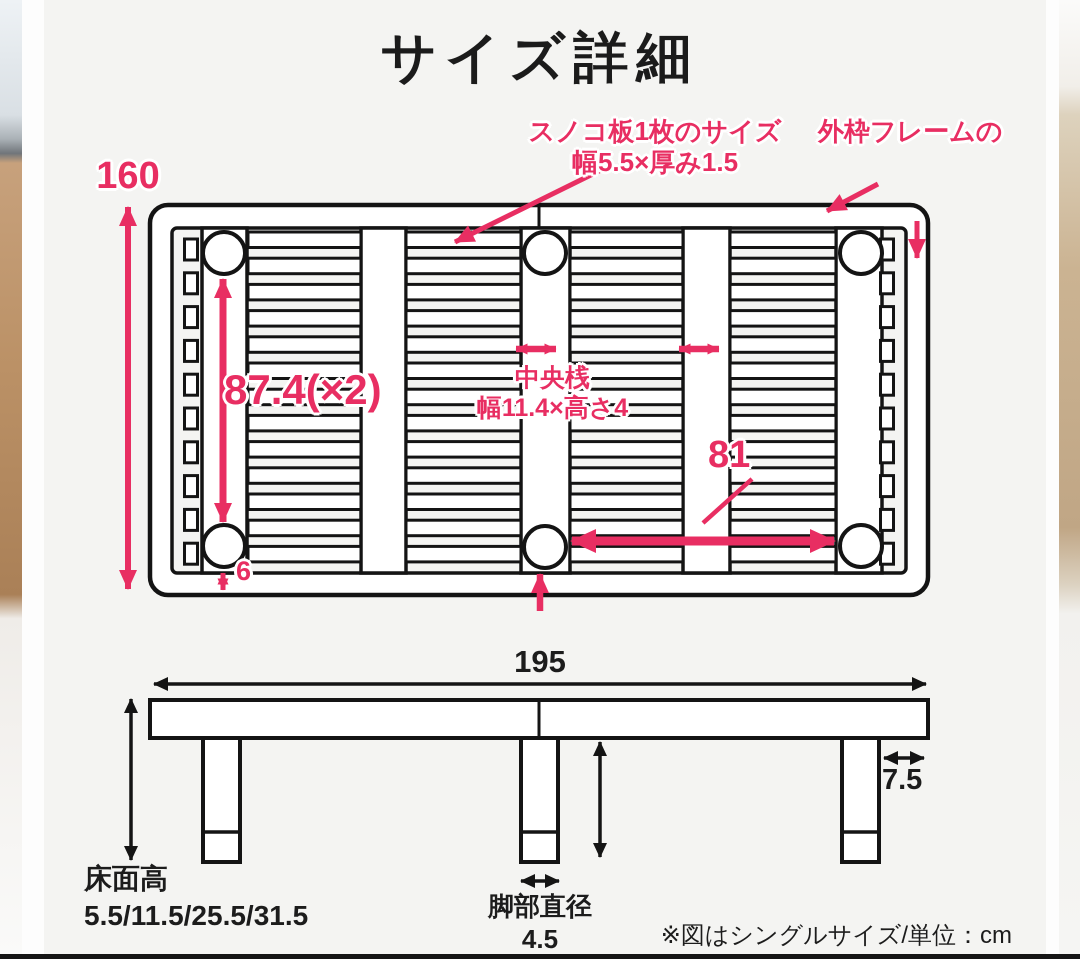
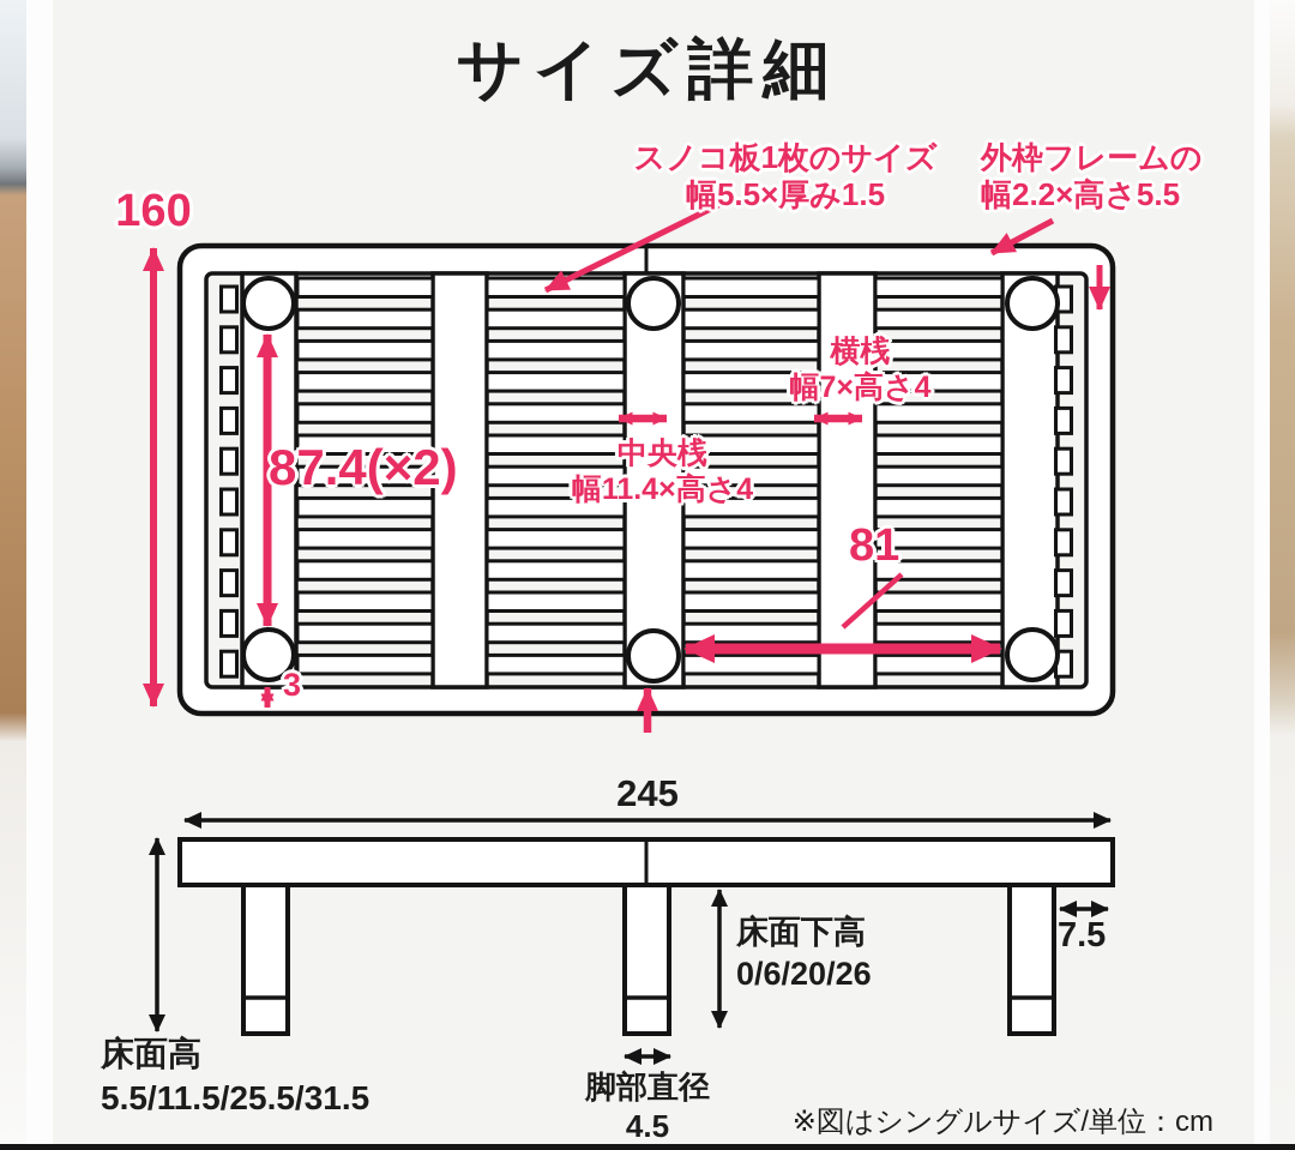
  サイズ詳細
  160
  スノコ板1枚のサイズ
  幅5.5×厚み1.5
  外枠フレームの
+ 幅2.2×高さ5.5
+ 横桟
+ 幅7×高さ4
  中央桟
  幅11.4×高さ4
  87.4(×2)
  81
- 6
+ 3
- 195
+ 245
  床面高
  5.5/11.5/25.5/31.5
+ 床面下高
+ 0/6/20/26
  7.5
  脚部直径
  4.5
  ※図はシングルサイズ/単位：cm
